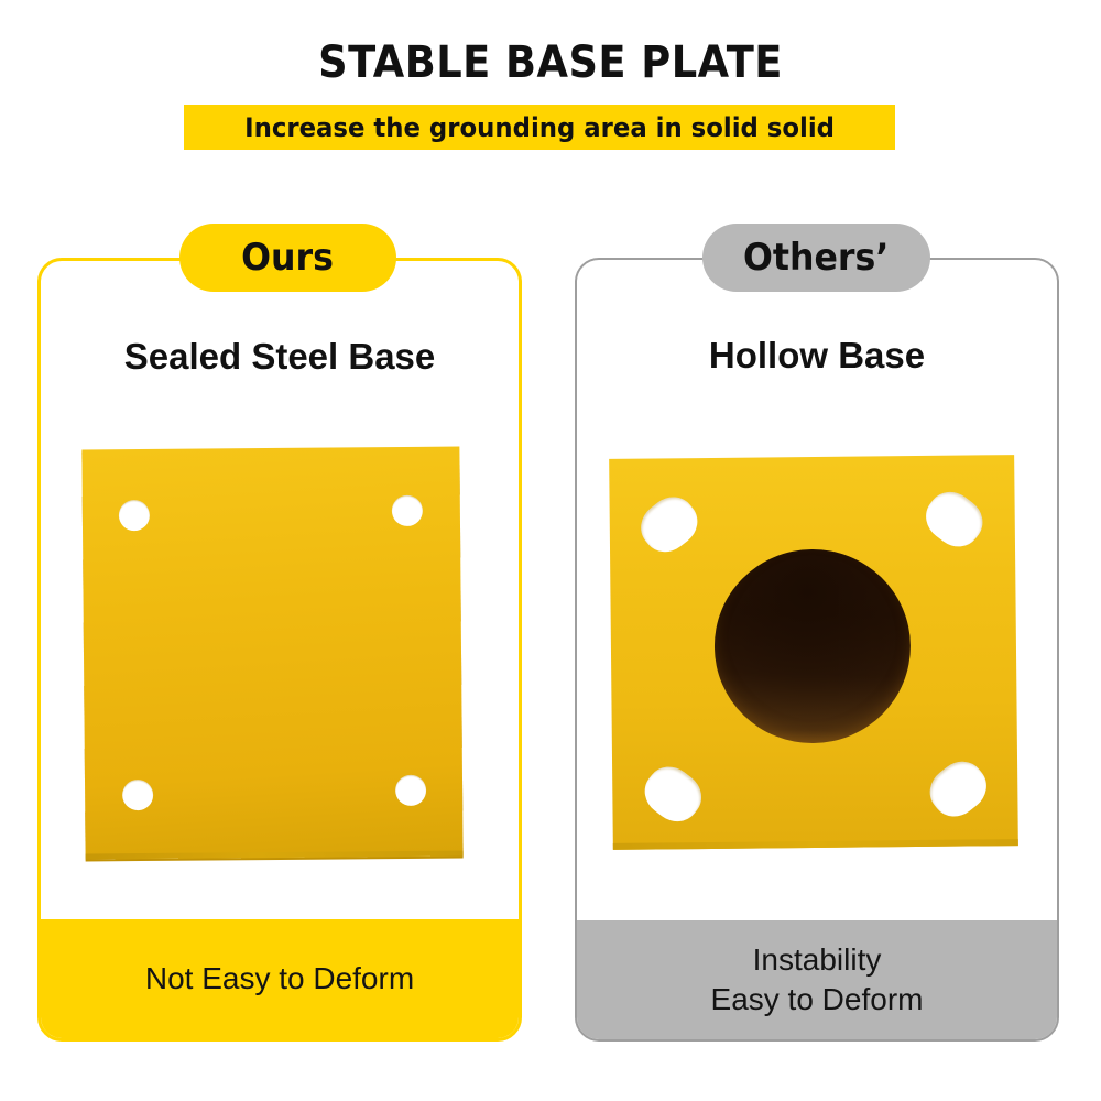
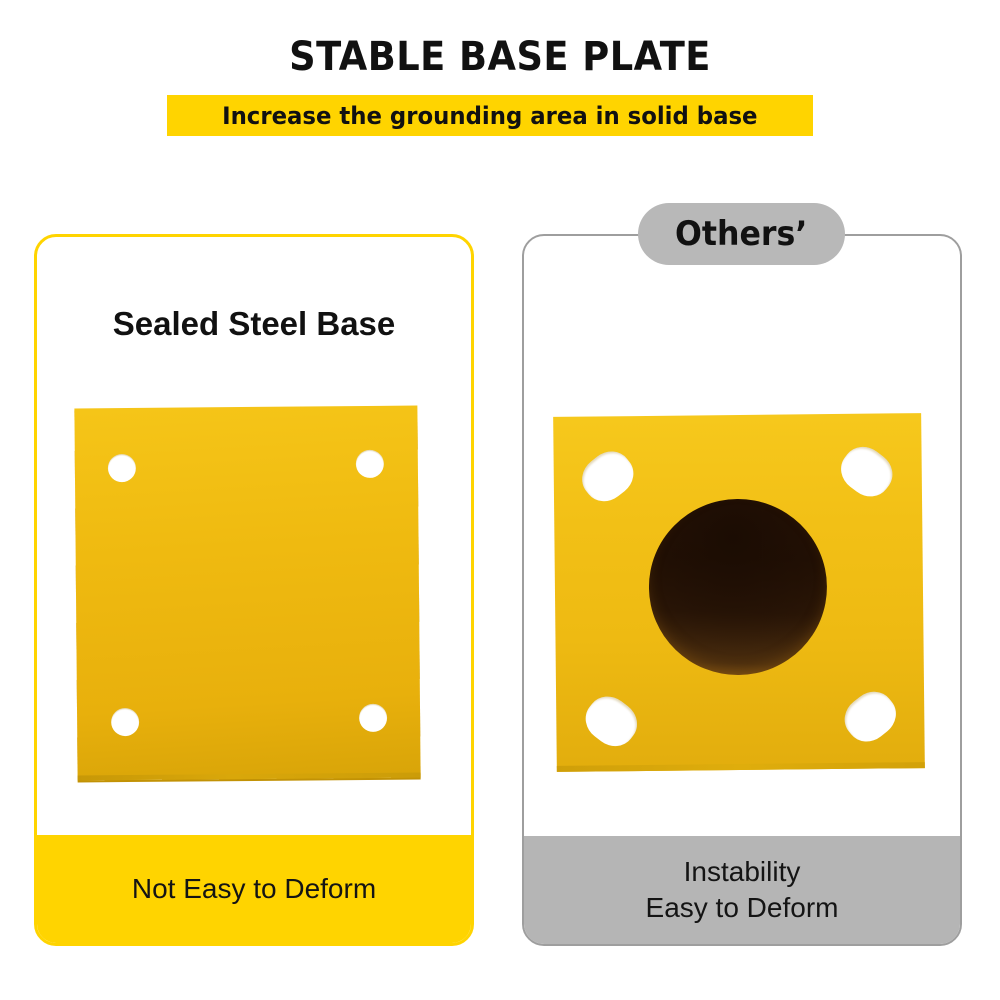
  STABLE BASE PLATE
- Increase the grounding area in solid solid
+ Increase the grounding area in solid base
  Sealed Steel Base
  Not Easy to Deform
- Hollow Base
  Instability
  Easy to Deform
- Ours
  Others’
